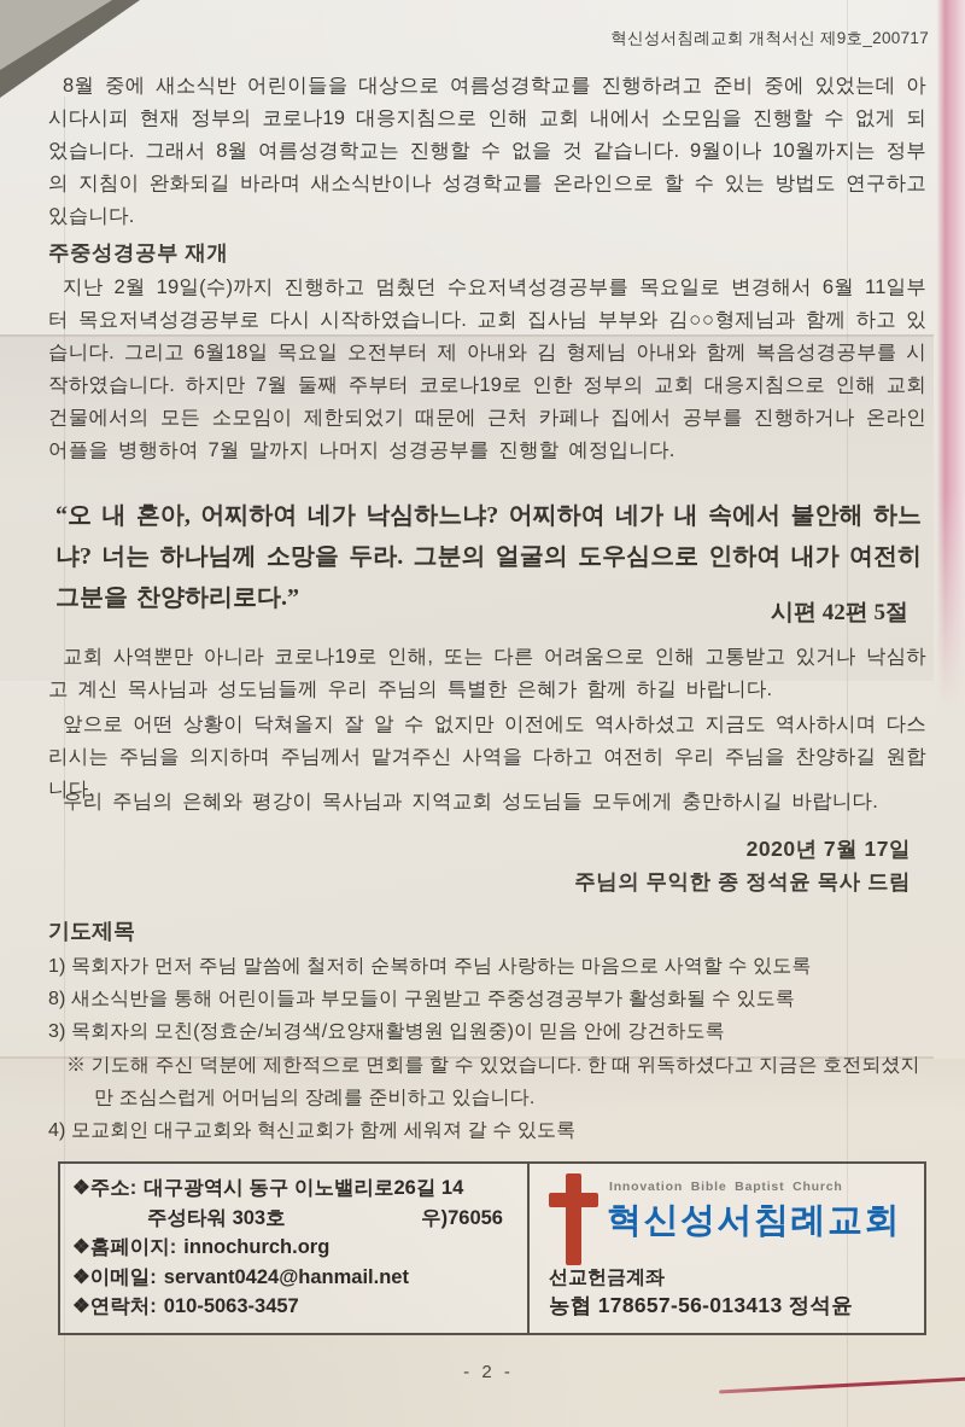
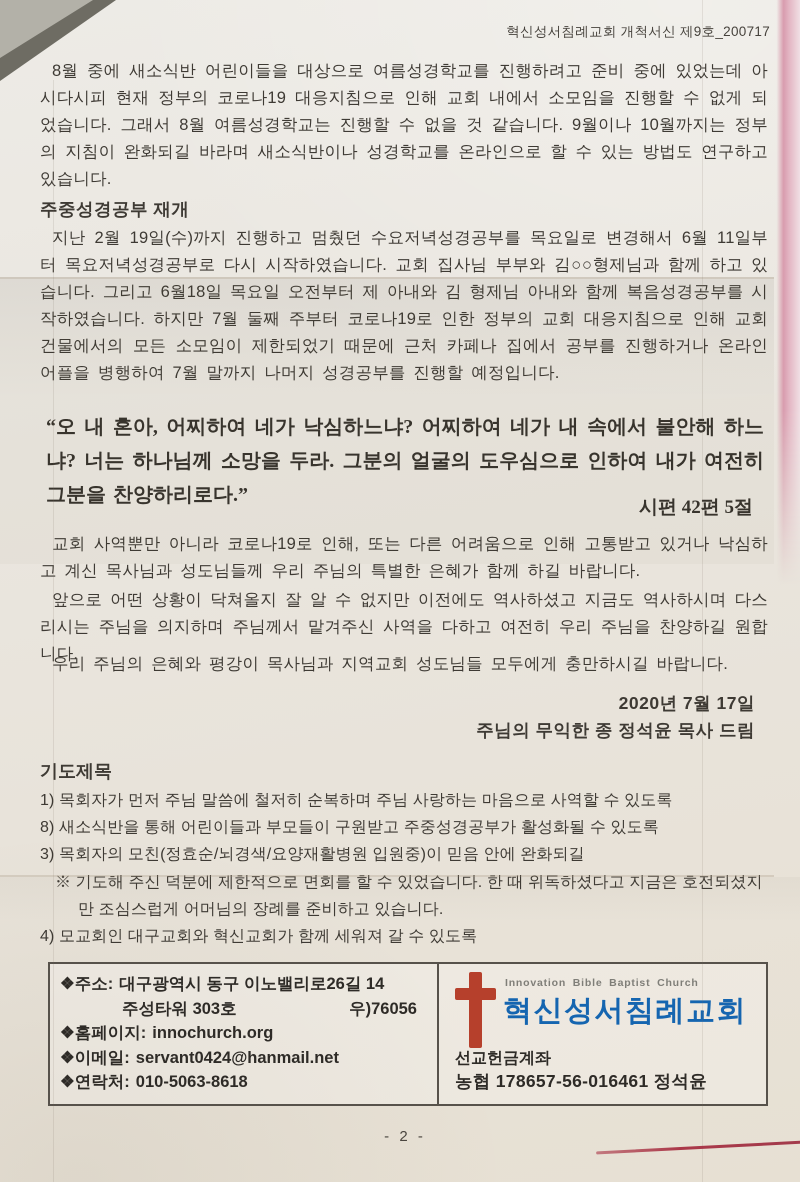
  혁신성서침례교회 개척서신 제9호_200717
  8월 중에 새소식반 어린이들을 대상으로 여름성경학교를 진행하려고 준비 중에 있었는데 아시다시피 현재 정부의 코로나19 대응지침으로 인해 교회 내에서 소모임을 진행할 수 없게 되었습니다. 그래서 8월 여름성경학교는 진행할 수 없을 것 같습니다. 9월이나 10월까지는 정부의 지침이 완화되길 바라며 새소식반이나 성경학교를 온라인으로 할 수 있는 방법도 연구하고 있습니다.
  주중성경공부 재개
  “오 내 혼아, 어찌하여 네가 낙심하느냐? 어찌하여 네가 내 속에서 불안해 하느냐? 너는 하나님께 소망을 두라. 그분의 얼굴의 도우심으로 인하여 내가 여전히 그분을 찬양하리로다.”
  시편 42편 5절
  교회 사역뿐만 아니라 코로나19로 인해, 또는 다른 어려움으로 인해 고통받고 있거나 낙심하고 계신 목사님과 성도님들께 우리 주님의 특별한 은혜가 함께 하길 바랍니다.
  앞으로 어떤 상황이 닥쳐올지 잘 알 수 없지만 이전에도 역사하셨고 지금도 역사하시며 다스리시는 주님을 의지하며 주님께서 맡겨주신 사역을 다하고 여전히 우리 주님을 찬양하길 원합니다.
  우리 주님의 은혜와 평강이 목사님과 지역교회 성도님들 모두에게 충만하시길 바랍니다.
  2020년 7월 17일
  주님의 무익한 종 정석윤 목사 드림
  기도제목
  1) 목회자가 먼저 주님 말씀에 철저히 순복하며 주님 사랑하는 마음으로 사역할 수 있도록
  8) 새소식반을 통해 어린이들과 부모들이 구원받고 주중성경공부가 활성화될 수 있도록
- 3) 목회자의 모친(정효순/뇌경색/요양재활병원 입원중)이 믿음 안에 강건하도록
+ 3) 목회자의 모친(정효순/뇌경색/요양재활병원 입원중)이 믿음 안에 완화되길
  4) 모교회인 대구교회와 혁신교회가 함께 세워져 갈 수 있도록
  ❖주소:
  대구광역시 동구 이노밸리로26길 14
  주성타워 303호
  우)76056
  ❖홈페이지:
  innochurch.org
  ❖이메일:
  servant0424@hanmail.net
  ❖연락처:
- 010-5063-3457
+ 010-5063-8618
  Innovation Bible Baptist Church
  혁신성서침례교회
  선교헌금계좌
- 농협 178657-56-013413 정석윤
+ 농협 178657-56-016461 정석윤
  - 2 -
